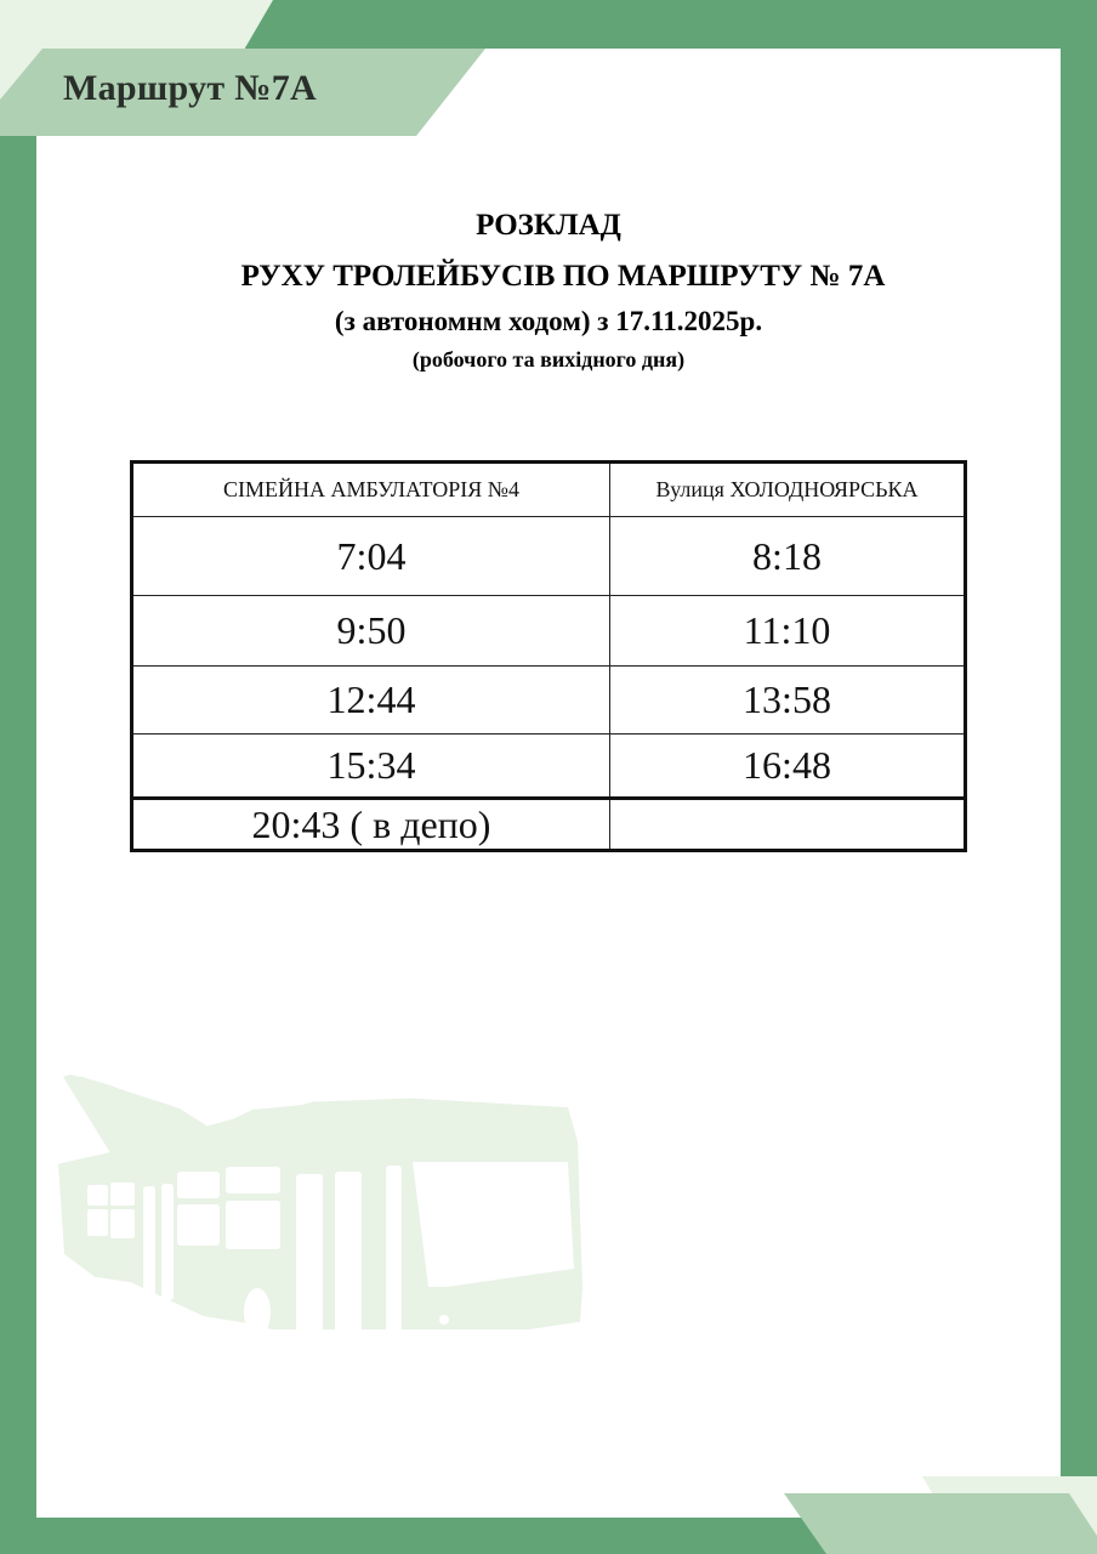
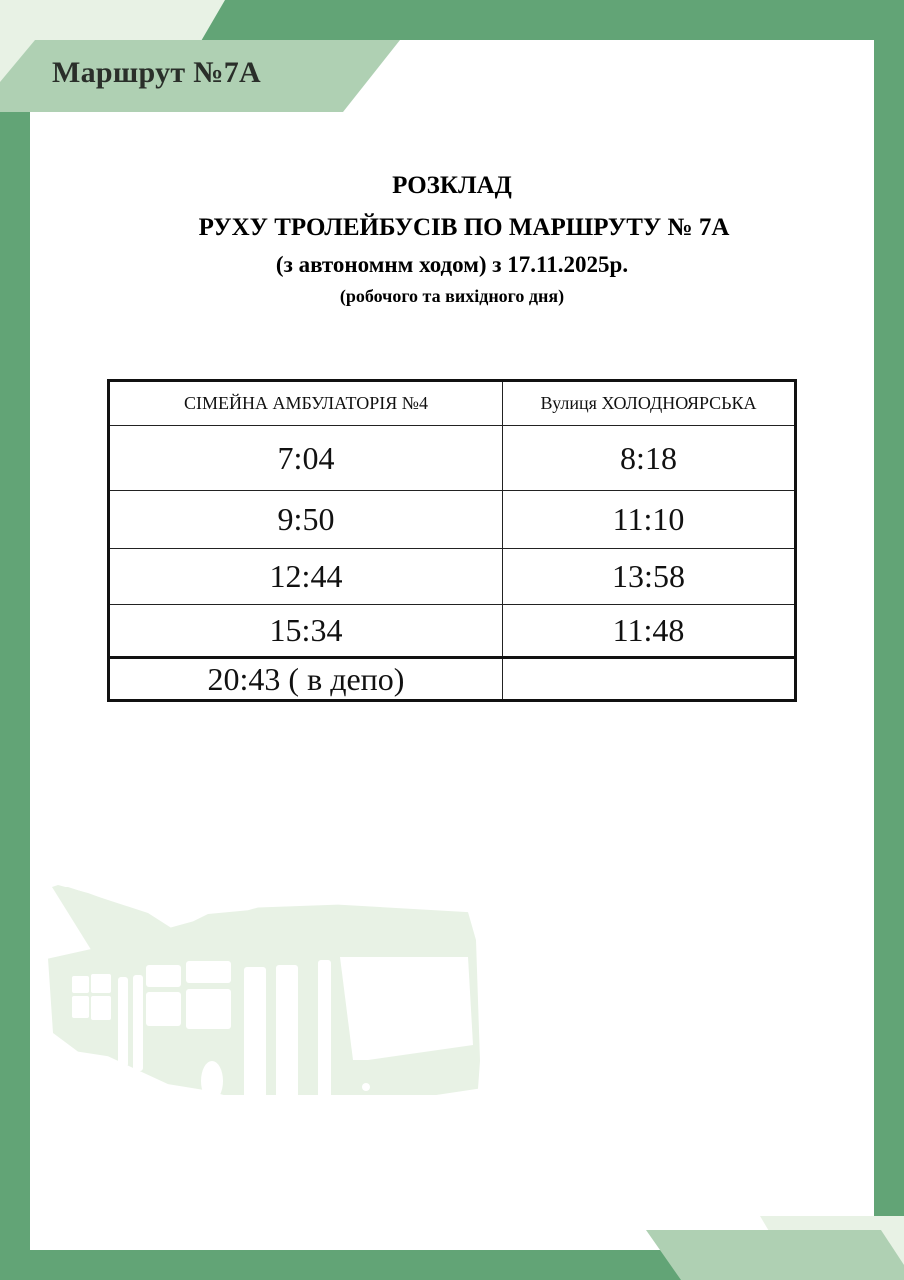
  Маршрут №7А
  РОЗКЛАД
  РУХУ ТРОЛЕЙБУСІВ ПО МАРШРУТУ № 7А
  (з автономнм ходом) з 17.11.2025р.
  (робочого та вихідного дня)
  СІМЕЙНА АМБУЛАТОРІЯ №4	Вулиця ХОЛОДНОЯРСЬКА
  7:04	8:18
  9:50	11:10
  12:44	13:58
- 15:34	16:48
+ 15:34	11:48
  20:43 ( в депо)
